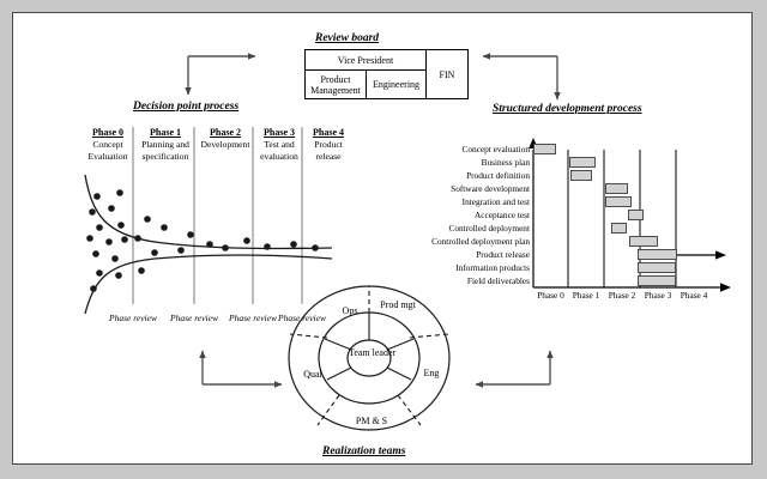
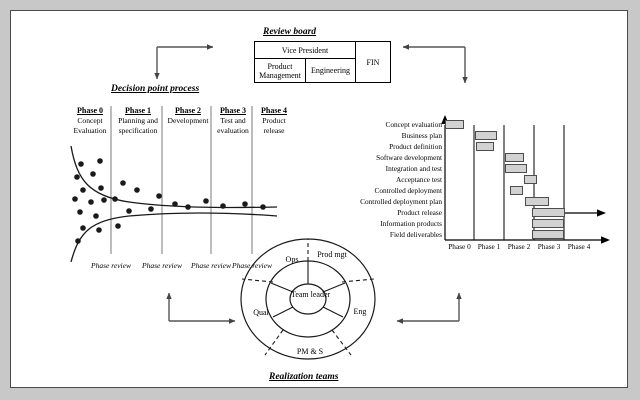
  Review board
  Vice President
  Product Management
  Engineering
  FIN
  Decision point process
  Phase 0
  Concept Evaluation
  Phase 1
  Planning and specification
  Phase 2
  Development
  Phase 3
  Test and evaluation
  Phase 4
  Product release
  Phase review
  Phase review
  Phase review
  Phase review
- Structured development process
  Concept evaluation
  Business plan
  Product definition
  Software development
  Integration and test
  Acceptance test
  Controlled deployment
  Controlled deployment plan
  Product release
  Information products
  Field deliverables
  Phase 0
  Phase 1
  Phase 2
  Phase 3
  Phase 4
  Ops
  Prod mgt
  Eng
  PM & S
  Qual
  Team leader
  Realization teams
